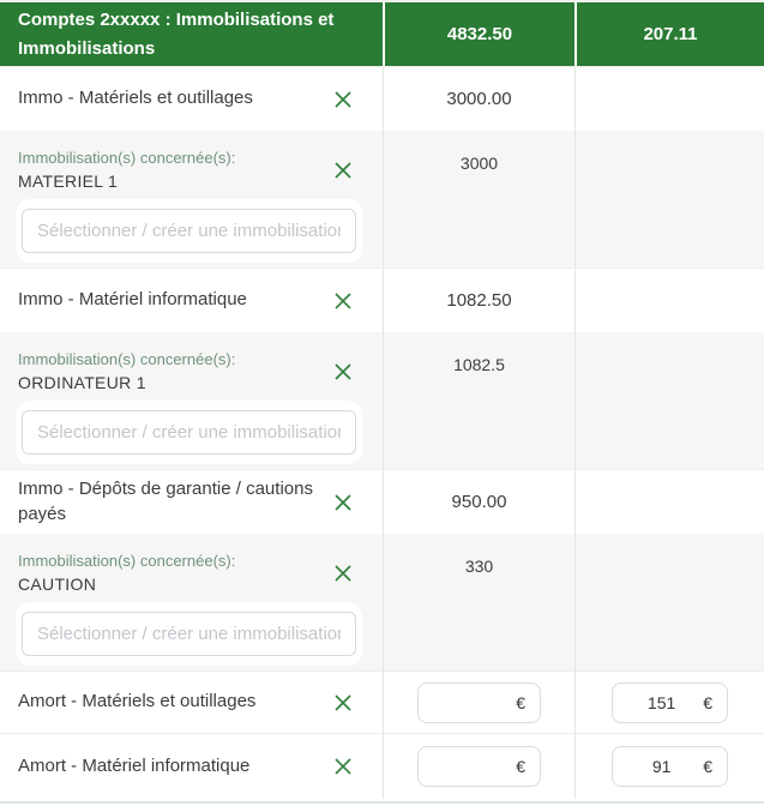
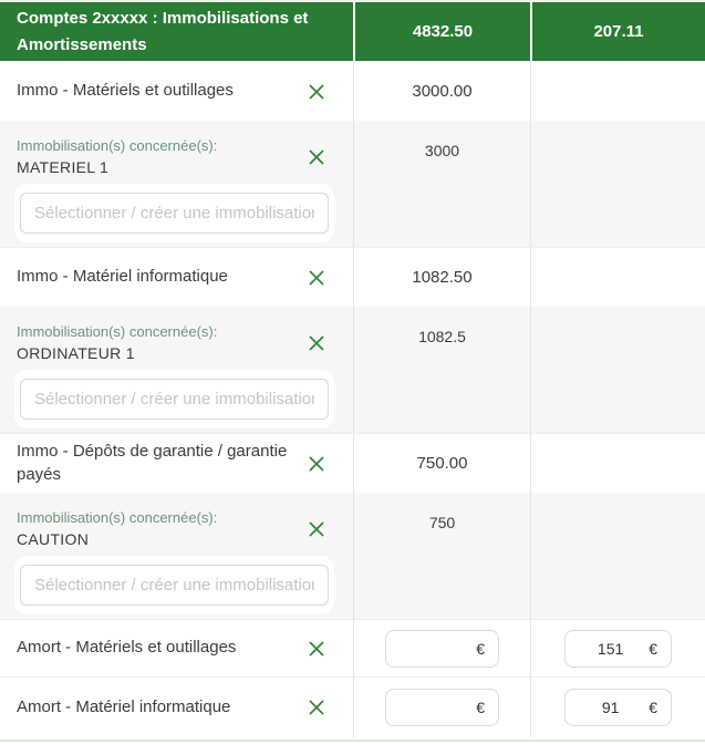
- Comptes 2xxxxx : Immobilisations et Immobilisations
+ Comptes 2xxxxx : Immobilisations et Amortissements
  4832.50
  207.11
  Immo - Matériels et outillages
  3000.00
  Immobilisation(s) concernée(s):
  MATERIEL 1
  Sélectionner / créer une immobilisatio
  3000
  Immo - Matériel informatique
  1082.50
  Immobilisation(s) concernée(s):
  ORDINATEUR 1
  Sélectionner / créer une immobilisatio
  1082.5
- Immo - Dépôts de garantie / cautions payés
+ Immo - Dépôts de garantie / garantie payés
- 950.00
+ 750.00
  Immobilisation(s) concernée(s):
  CAUTION
  Sélectionner / créer une immobilisatio
- 330
+ 750
  Amort - Matériels et outillages
  €
  151
  €
  Amort - Matériel informatique
  €
  91
  €
